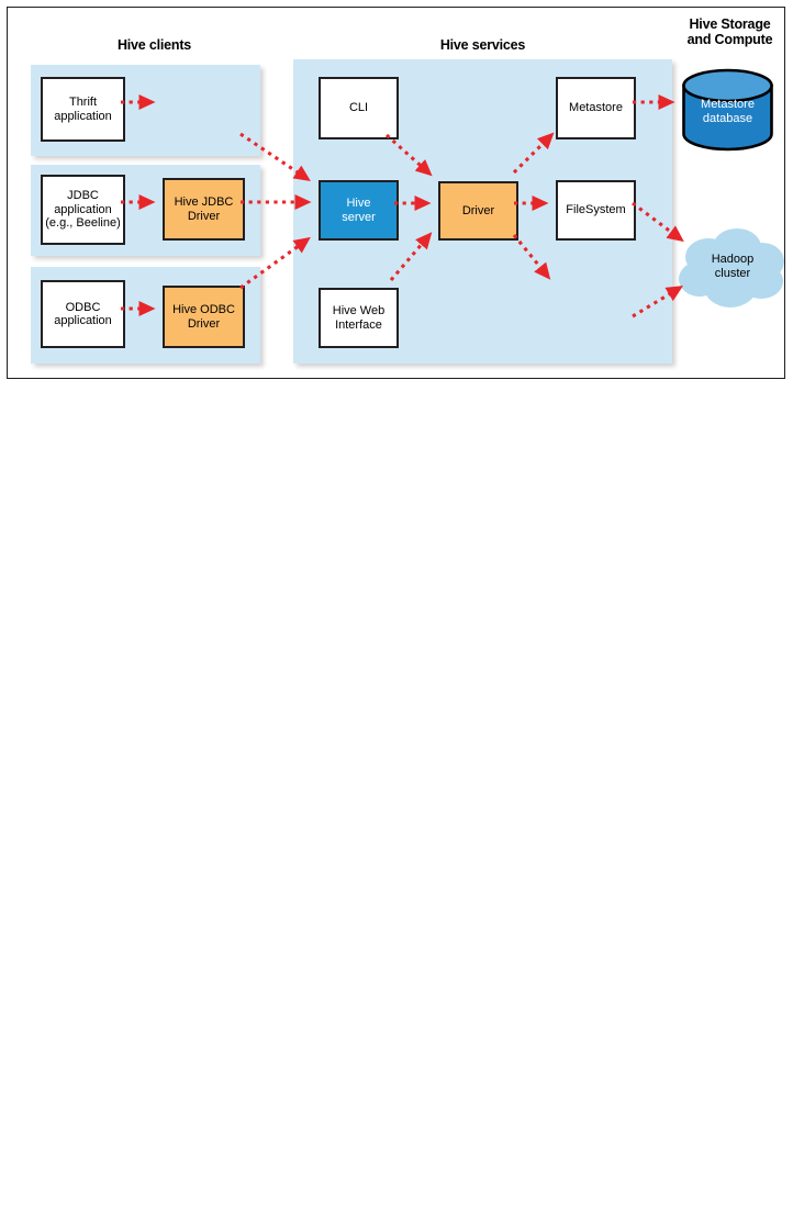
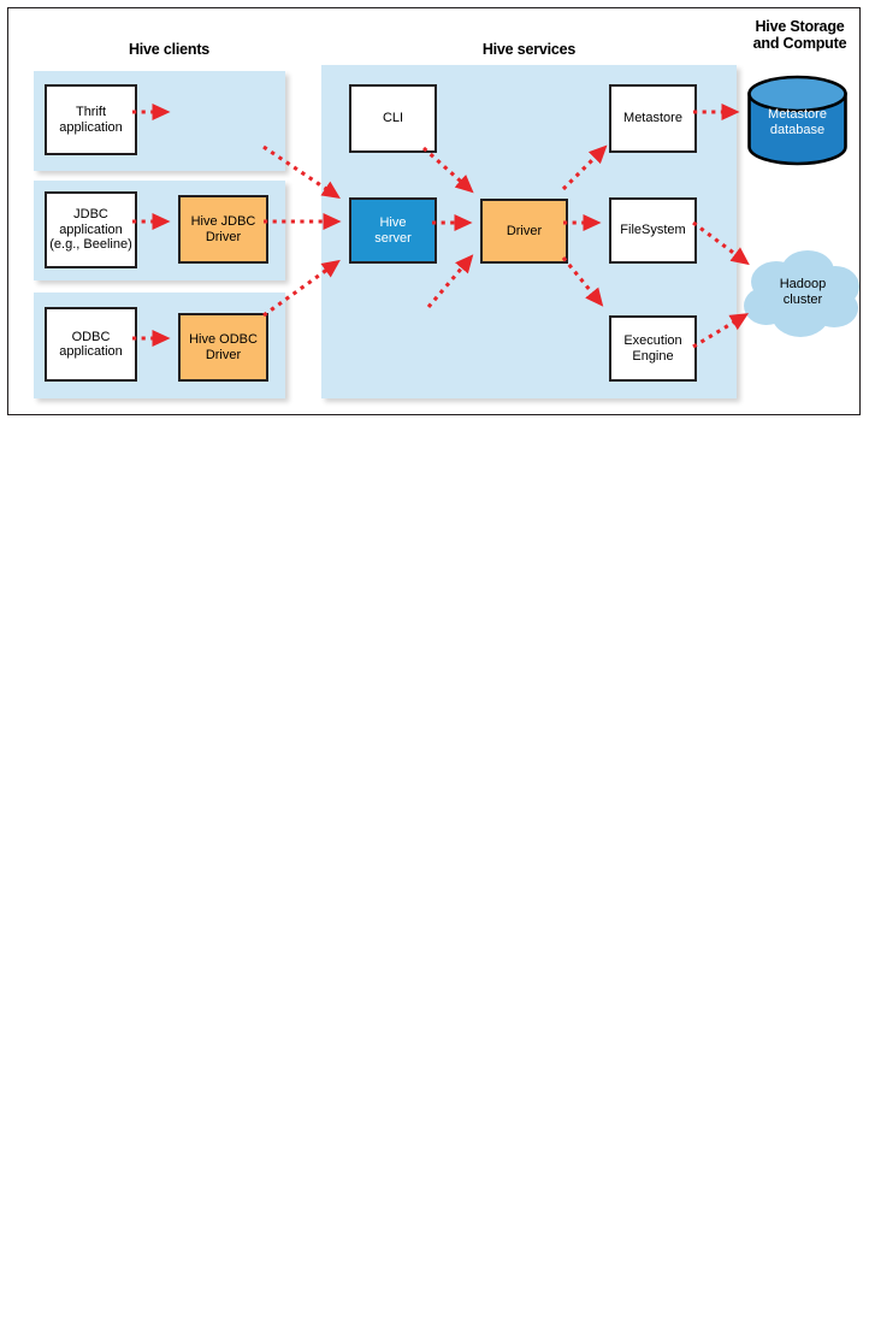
  Hive clients
  Hive services
  Hive Storage
  and Compute
  Thrift
  application
  JDBC
  application
  (e.g., Beeline)
  ODBC
  application
  Hive JDBC
  Driver
  Hive ODBC
  Driver
  CLI
  Hive
  server
- Hive Web
- Interface
  Driver
  Metastore
  FileSystem
+ Execution
+ Engine
  Metastore
  database
  Hadoop
  cluster
